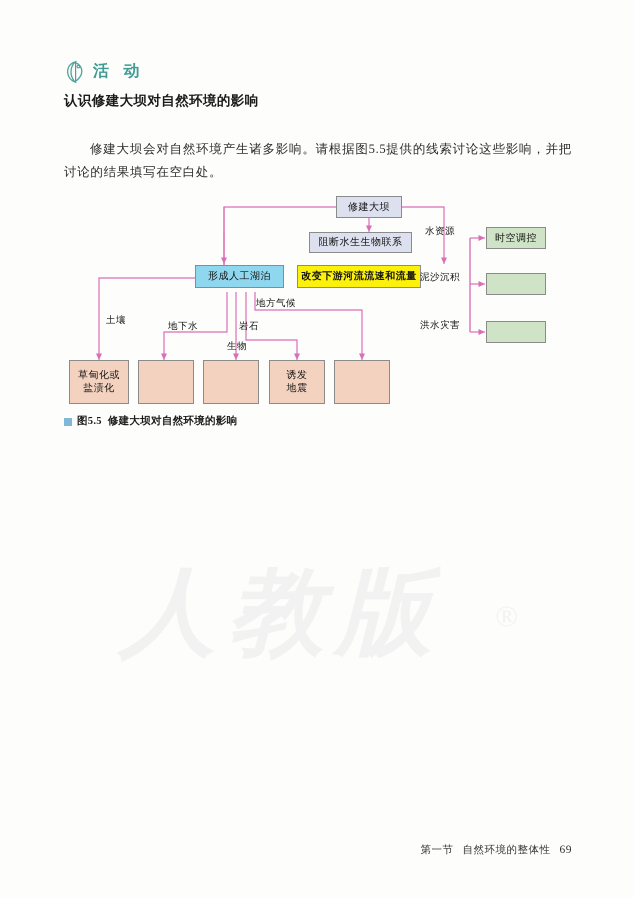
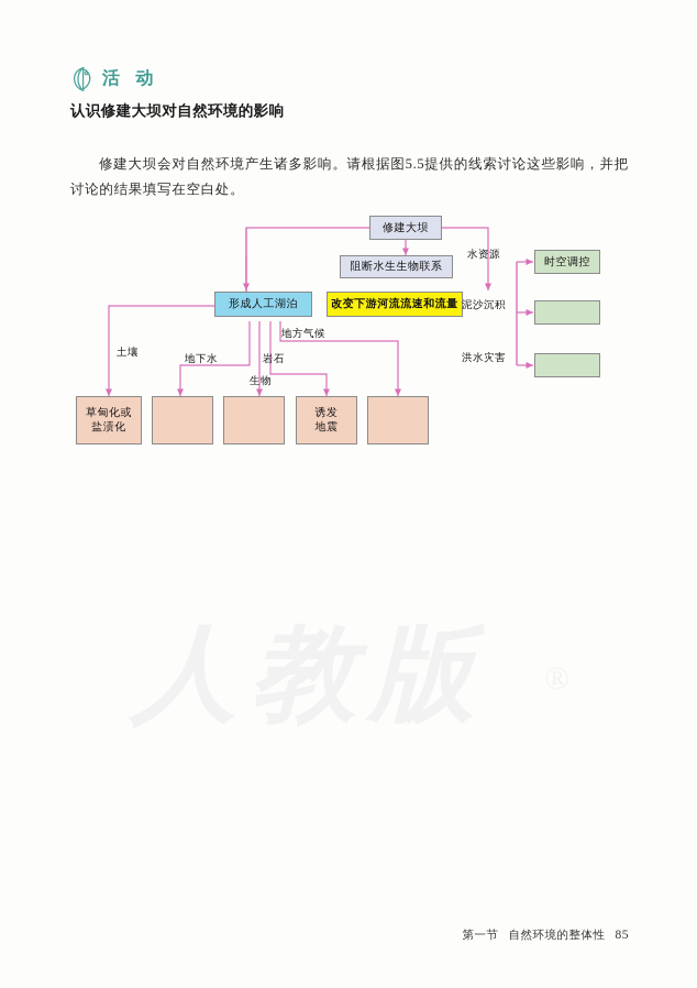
  活 动
  认识修建大坝对自然环境的影响
  修建大坝会对自然环境产生诸多影响。请根据图5.5提供的线索讨论这些影响，并把讨论的结果填写在空白处。
  修建大坝
  阻断水生生物联系
  形成人工湖泊
  改变下游河流流速和流量
  时空调控
  草甸化或
  盐渍化
  诱发
  地震
  水资源
  泥沙沉积
  洪水灾害
  土壤
  地下水
  岩石
  地方气候
  生物
- 图5.5
- 修建大坝对自然环境的影响
  第一节
  自然环境的整体性
- 69
+ 85
